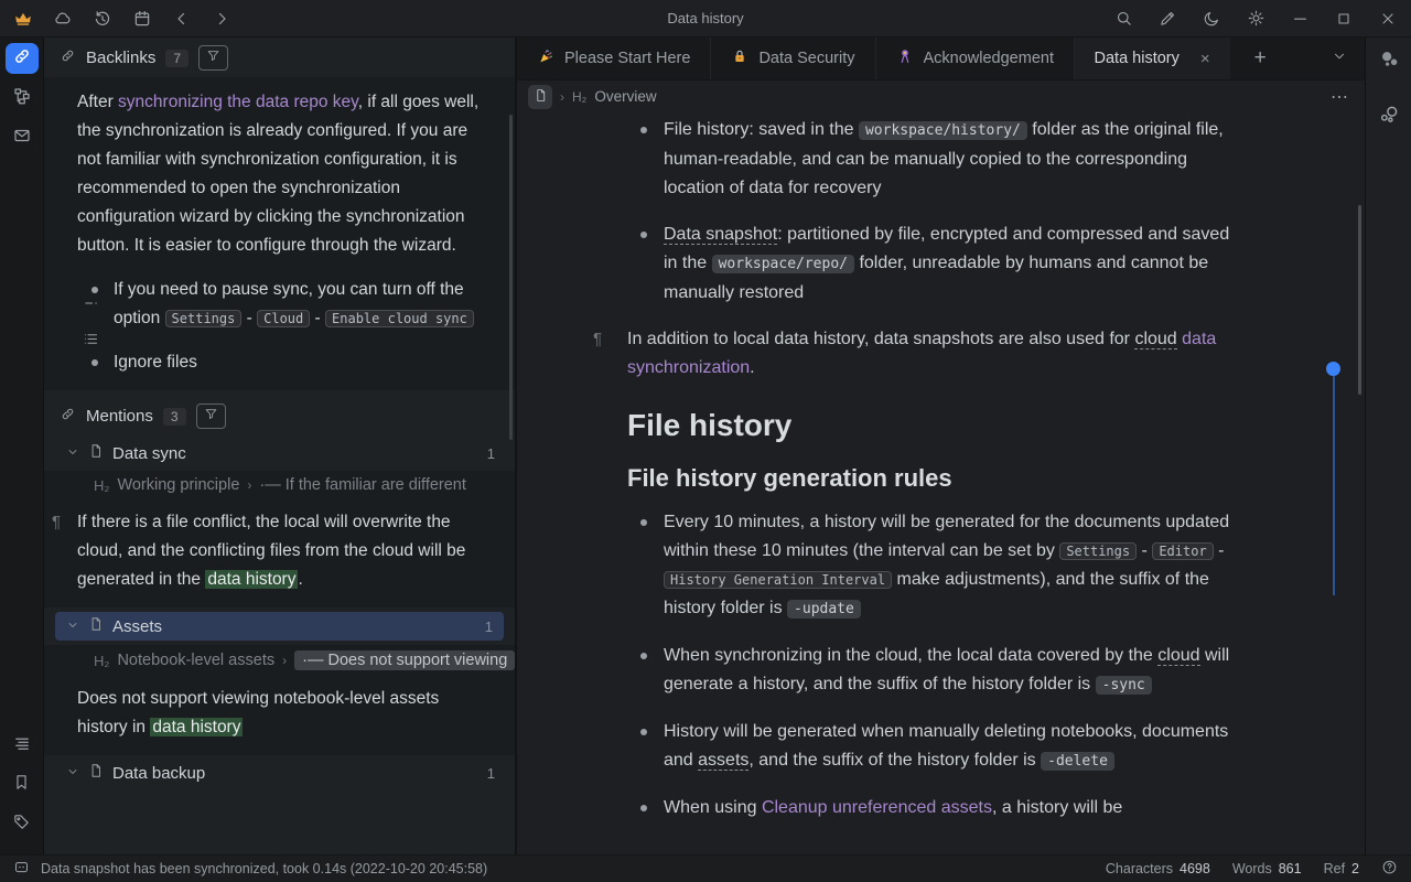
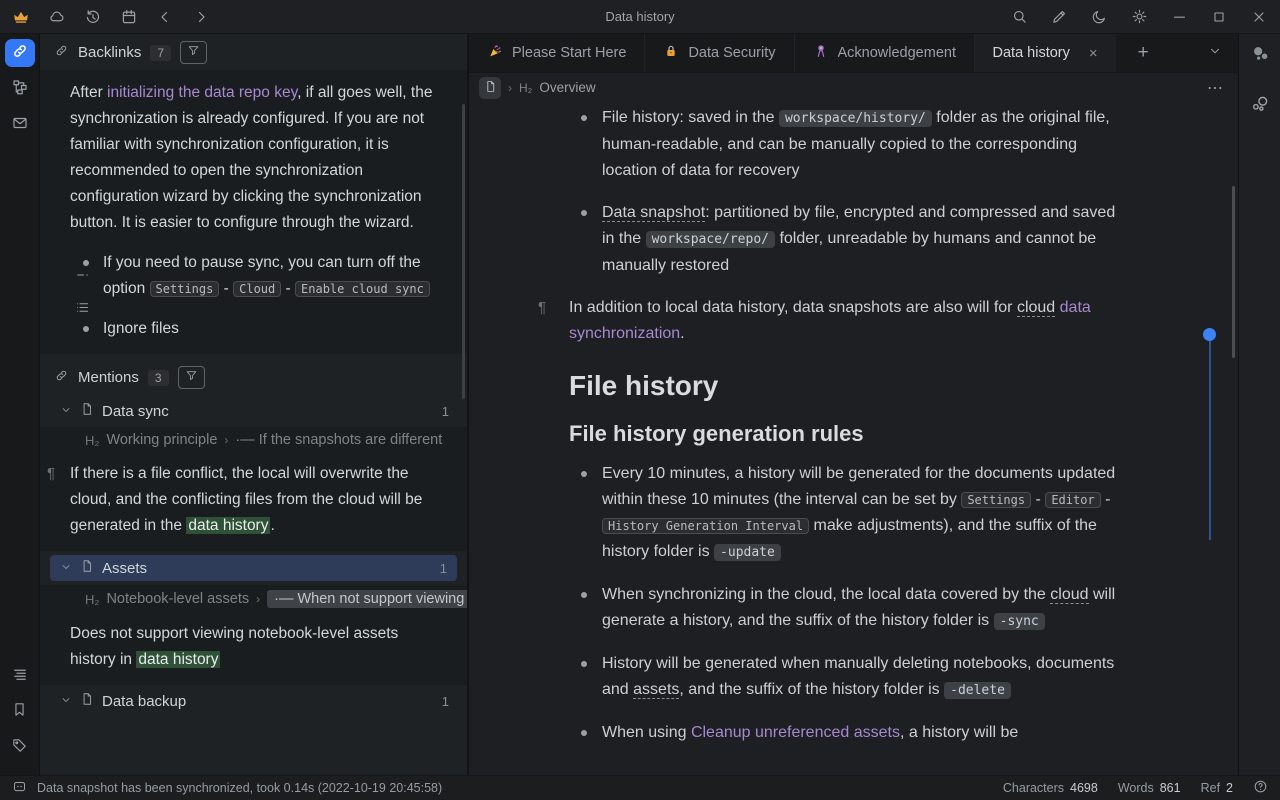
  Data history
  Backlinks
  7
- After synchronizing the data repo key, if all goes well, the synchronization is already configured. If you are not familiar with synchronization configuration, it is recommended to open the synchronization configuration wizard by clicking the synchronization button. It is easier to configure through the wizard.
+ After initializing the data repo key, if all goes well, the synchronization is already configured. If you are not familiar with synchronization configuration, it is recommended to open the synchronization configuration wizard by clicking the synchronization button. It is easier to configure through the wizard.
  If you need to pause sync, you can turn off the option Settings - Cloud - Enable cloud sync
  Ignore files
  Mentions
  3
  Data sync
  1
  H₂
  Working principle
  ›
- ·— If the familiar are different
+ ·— If the snapshots are different
  ¶
  If there is a file conflict, the local will overwrite the cloud, and the conflicting files from the cloud will be generated in the data history.
  Assets
  1
  H₂
  Notebook-level assets
  ›
- ·— Does not support viewing
+ ·— When not support viewing
  Does not support viewing notebook-level assets history in data history
  Data backup
  1
  Please Start Here
  Data Security
  Acknowledgement
  Data history
  ×
  +
  ›
  H₂
  Overview
  ⋯
  File history: saved in the workspace/history/ folder as the original file, human-readable, and can be manually copied to the corresponding location of data for recovery
  Data snapshot: partitioned by file, encrypted and compressed and saved in the workspace/repo/ folder, unreadable by humans and cannot be manually restored
  ¶
- In addition to local data history, data snapshots are also used for cloud data synchronization.
+ In addition to local data history, data snapshots are also will for cloud data synchronization.
  File history
  File history generation rules
  Every 10 minutes, a history will be generated for the documents updated within these 10 minutes (the interval can be set by Settings - Editor - History Generation Interval make adjustments), and the suffix of the history folder is -update
  When synchronizing in the cloud, the local data covered by the cloud will generate a history, and the suffix of the history folder is -sync
  History will be generated when manually deleting notebooks, documents and assets, and the suffix of the history folder is -delete
  When using Cleanup unreferenced assets, a history will be
- Data snapshot has been synchronized, took 0.14s (2022-10-20 20:45:58)
+ Data snapshot has been synchronized, took 0.14s (2022-10-19 20:45:58)
  Characters
  4698
  Words
  861
  Ref
  2
